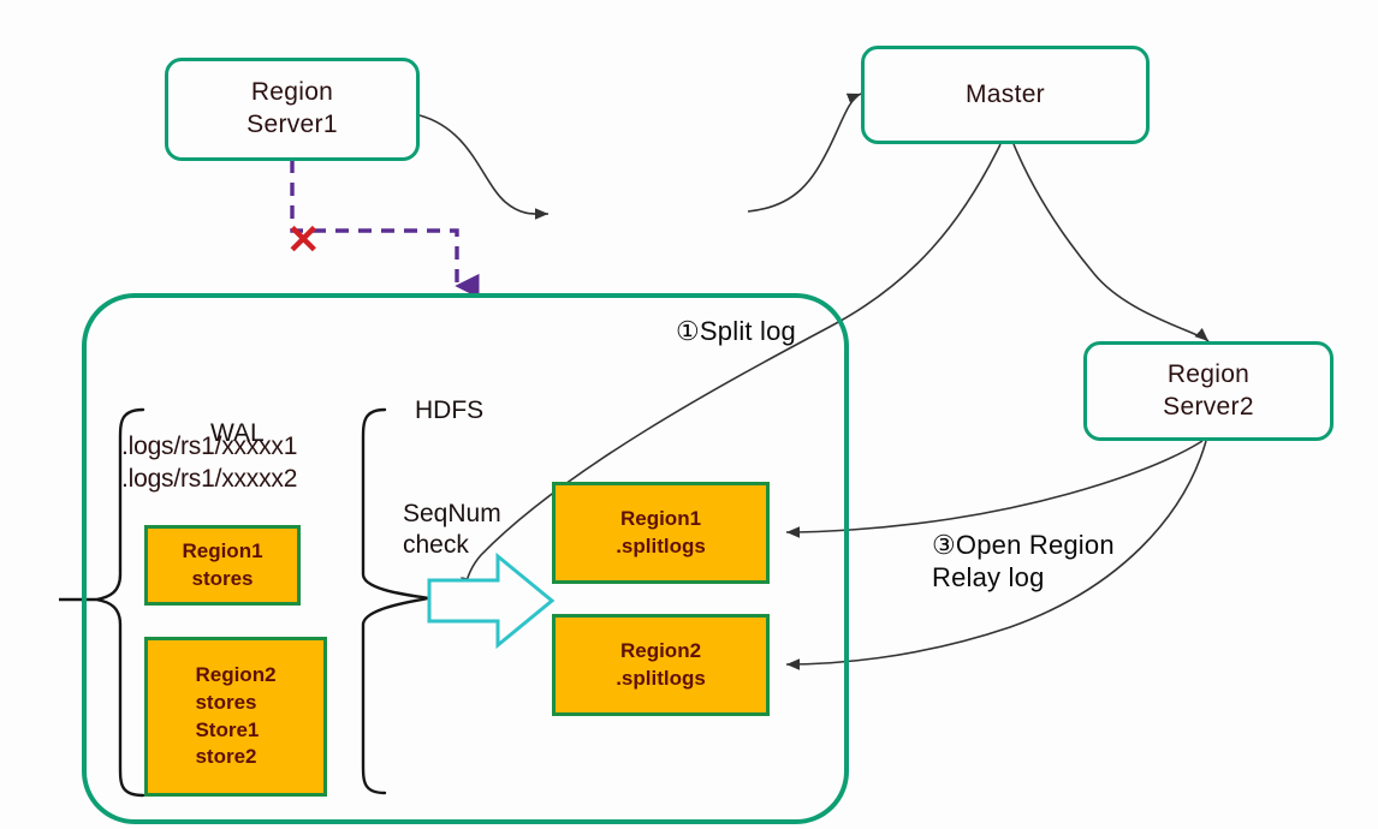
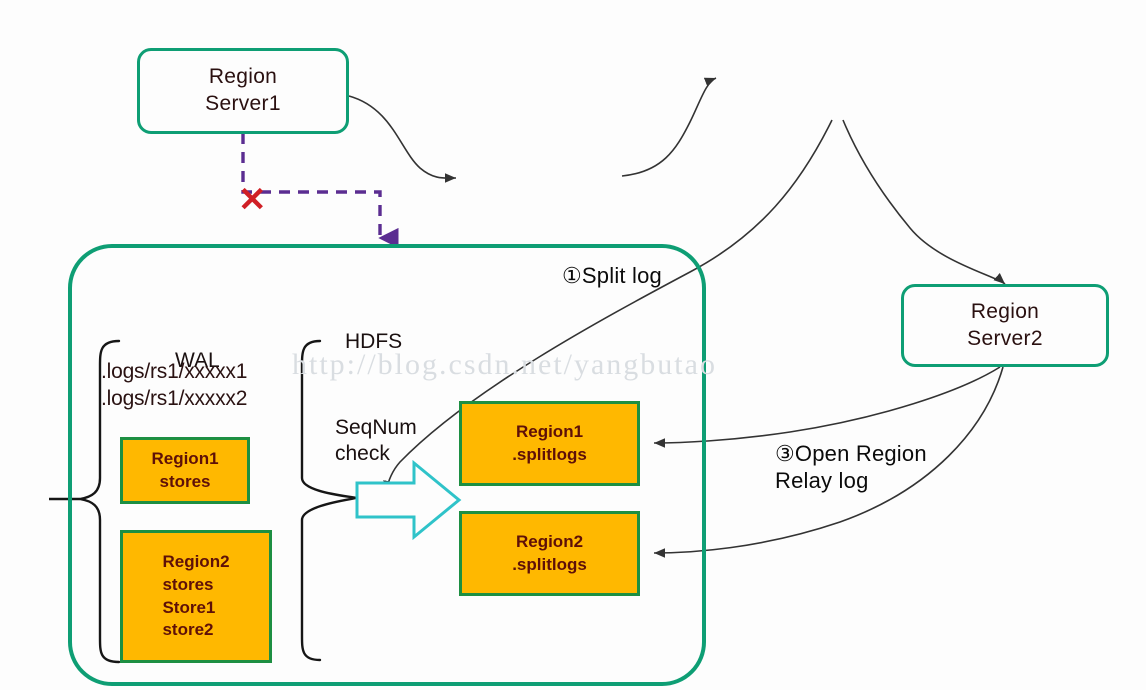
  Region
  Server1
- Master
  Region
  Server2
  HDFS
  WAL
  .logs/rs1/xxxxx1
  .logs/rs1/xxxxx2
  SeqNum
  check
  Region1
  stores
  Region2
  stores
  Store1
  store2
  Region1
  .splitlogs
  Region2
  .splitlogs
  ①Split log
  ③Open Region
  Relay log
  ✕
+ http://blog.csdn.net/yangbutao
